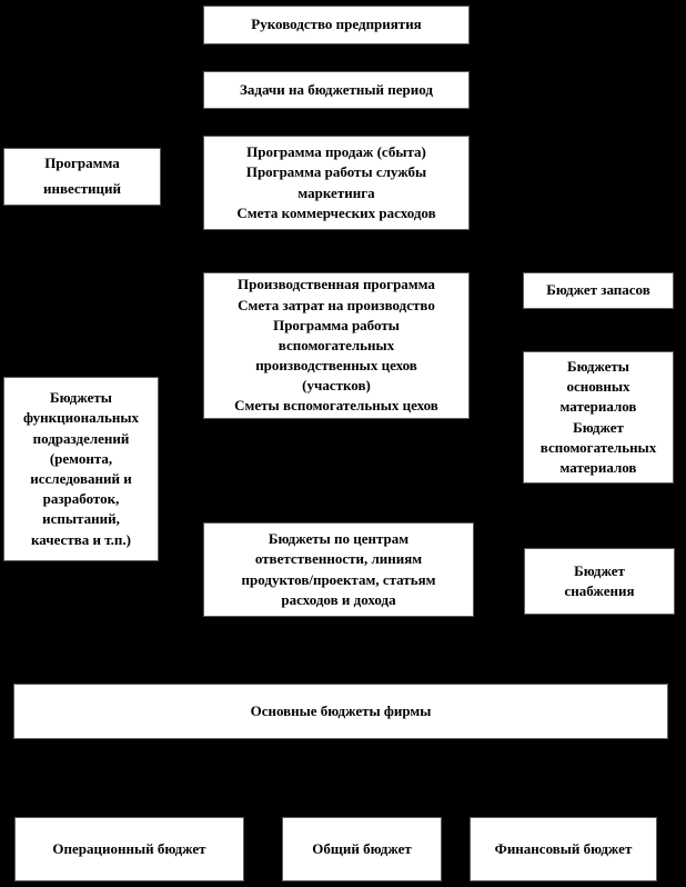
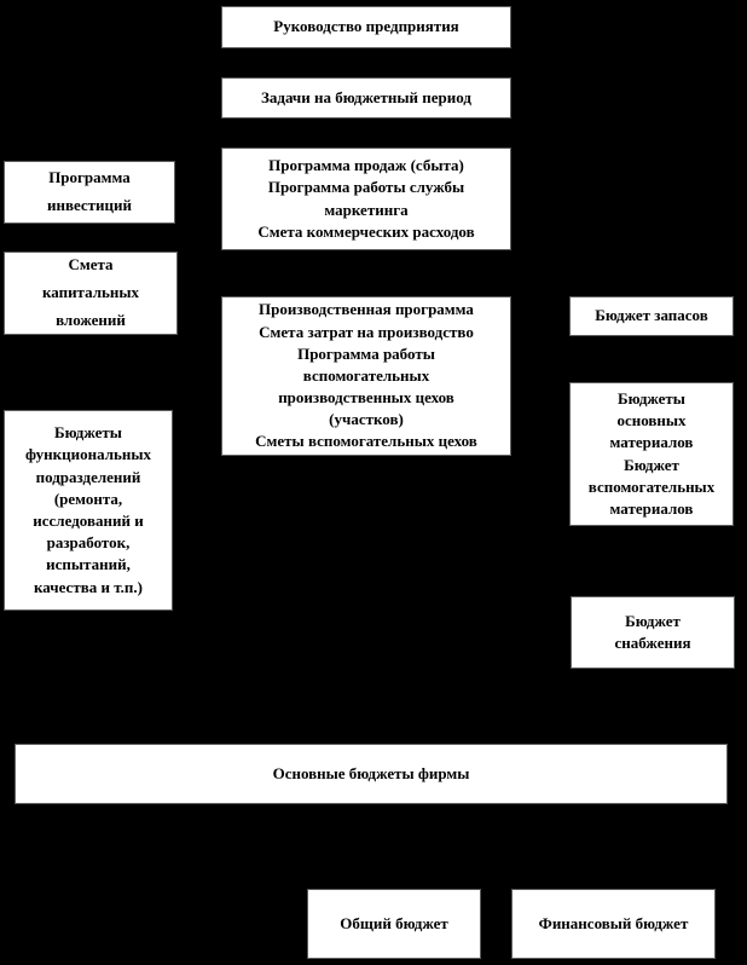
  Руководство предприятия
  Задачи на бюджетный период
  Программа продаж (сбыта)
  Программа работы службы
  маркетинга
  Смета коммерческих расходов
  Программа
  инвестиций
+ Смета
+ капитальных
+ вложений
  Производственная программа
  Смета затрат на производство
  Программа работы
  вспомогательных
  производственных цехов
  (участков)
  Сметы вспомогательных цехов
  Бюджет запасов
  Бюджеты
  основных
  материалов
  Бюджет
  вспомогательных
  материалов
  Бюджеты
  функциональных
  подразделений
  (ремонта,
  исследований и
  разработок,
  испытаний,
  качества и т.п.)
- Бюджеты по центрам
- ответственности, линиям
- продуктов/проектам, статьям
- расходов и дохода
  Бюджет
  снабжения
  Основные бюджеты фирмы
- Операционный бюджет
  Общий бюджет
  Финансовый бюджет
